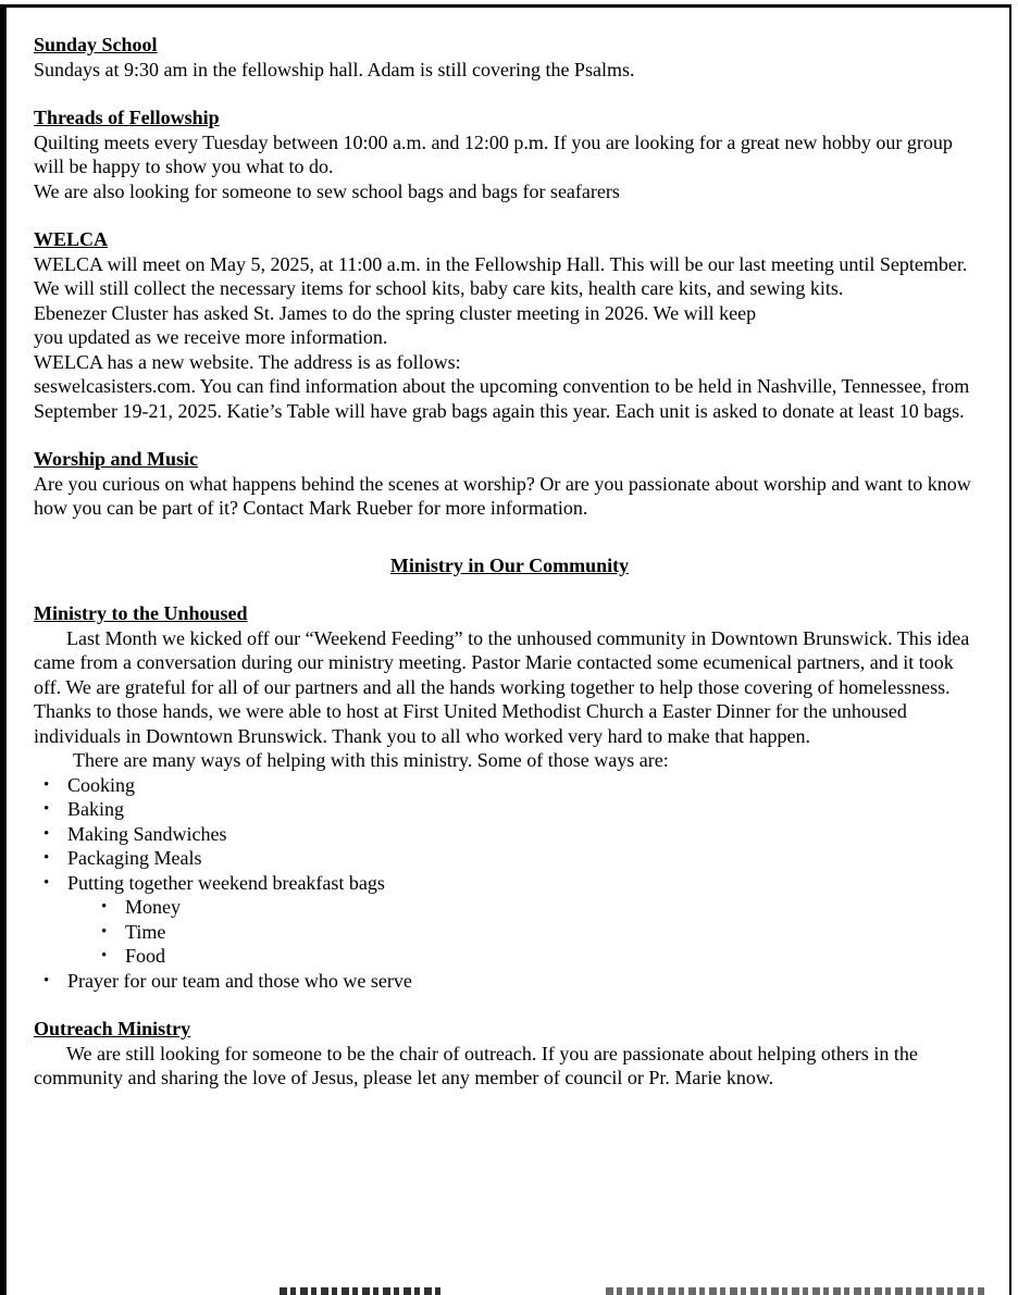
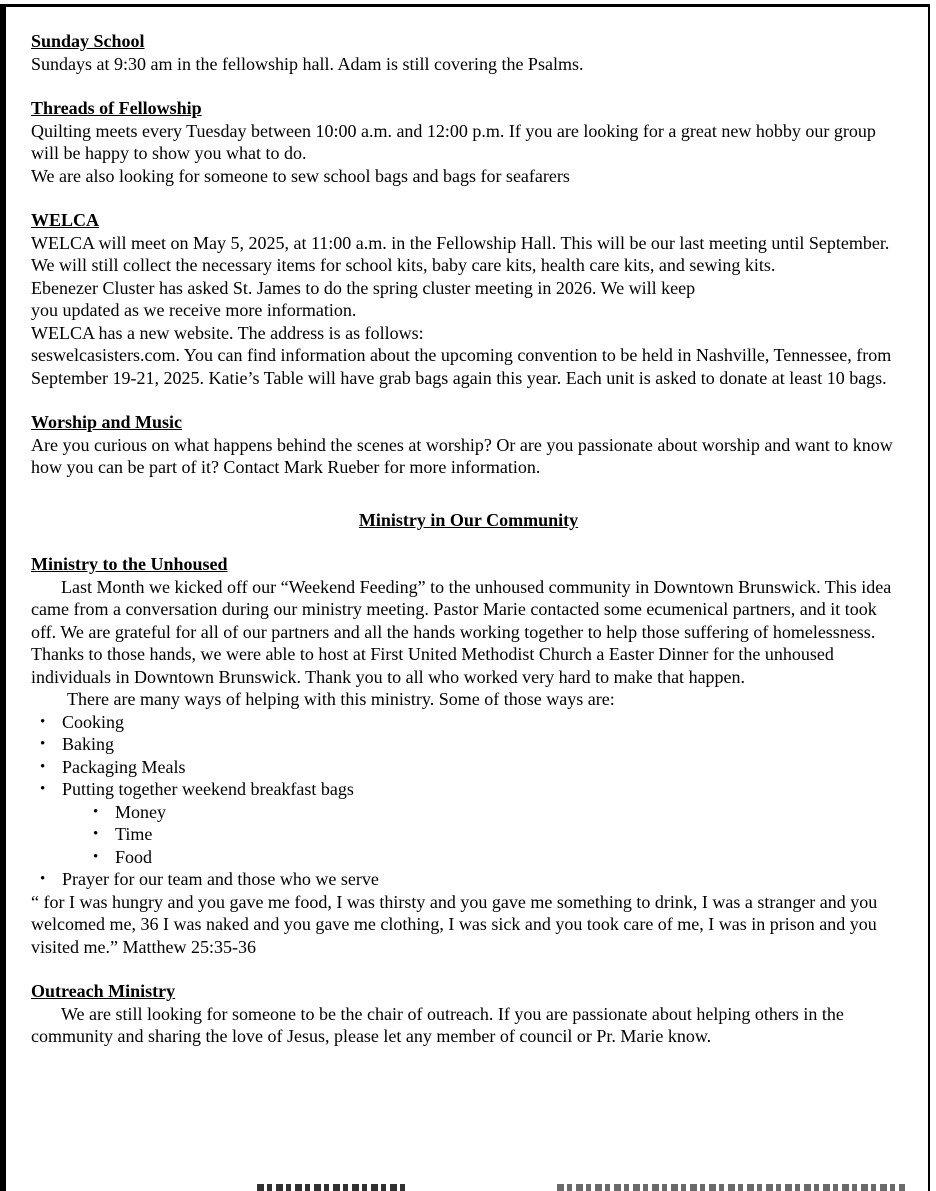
  Sunday School
  Sundays at 9:30 am in the fellowship hall. Adam is still covering the Psalms.
  Threads of Fellowship
  Quilting meets every Tuesday between 10:00 a.m. and 12:00 p.m. If you are looking for a great new hobby our group will be happy to show you what to do.
  We are also looking for someone to sew school bags and bags for seafarers
  WELCA
  WELCA will meet on May 5, 2025, at 11:00 a.m. in the Fellowship Hall. This will be our last meet­ing until September. We will still collect the necessary items for school kits, baby care kits, health care kits, and sewing kits.
  Ebenezer Cluster has asked St. James to do the spring cluster meeting in 2026. We will keep
  you updated as we receive more information.
  WELCA has a new website. The address is as follows:
  seswelcasisters.com. You can find information about the upcoming convention to be held in Nash­ville, Tennessee, from September 19-21, 2025. Katie’s Table will have grab bags again this year. Each unit is asked to donate at least 10 bags.
  Worship and Music
  Are you curious on what happens behind the scenes at worship? Or are you passionate about worship and want to know how you can be part of it? Contact Mark Rueber for more information.
  Ministry in Our Community
  Ministry to the Unhoused
- Last Month we kicked off our “Weekend Feeding” to the unhoused community in Downtown Brunswick. This idea came from a conversation during our ministry meeting. Pastor Marie contacted some ecumenical partners, and it took off. We are grateful for all of our partners and all the hands working together to help those covering of homelessness. Thanks to those hands, we were able to host at First United Methodist Church a Easter Dinner for the unhoused individuals in Downtown Brunswick. Thank you to all who worked very hard to make that happen.
+ Last Month we kicked off our “Weekend Feeding” to the unhoused community in Downtown Brunswick. This idea came from a conversation during our ministry meeting. Pastor Marie contacted some ecumenical partners, and it took off. We are grateful for all of our partners and all the hands working together to help those suffering of homelessness. Thanks to those hands, we were able to host at First United Methodist Church a Easter Dinner for the unhoused individuals in Downtown Brunswick. Thank you to all who worked very hard to make that happen.
  There are many ways of helping with this ministry. Some of those ways are:
  Cooking
  Baking
- Making Sandwiches
  Packaging Meals
  Putting together weekend breakfast bags
  Money
  Time
  Food
  Prayer for our team and those who we serve
+ “ for I was hungry and you gave me food, I was thirsty and you gave me something to drink, I was a stranger and you welcomed me, 36 I was naked and you gave me clothing, I was sick and you took care of me, I was in prison and you visited me.” Matthew 25:35-36
  Outreach Ministry
  We are still looking for someone to be the chair of outreach. If you are passionate about helping others in the community and sharing the love of Jesus, please let any member of council or Pr. Marie know.
